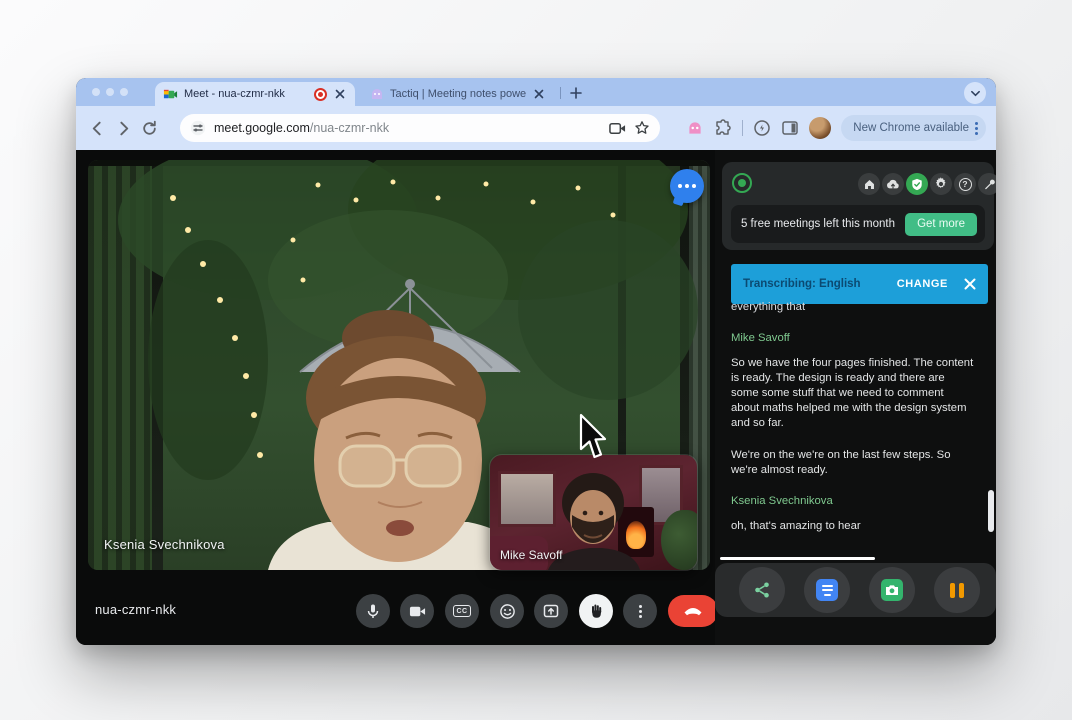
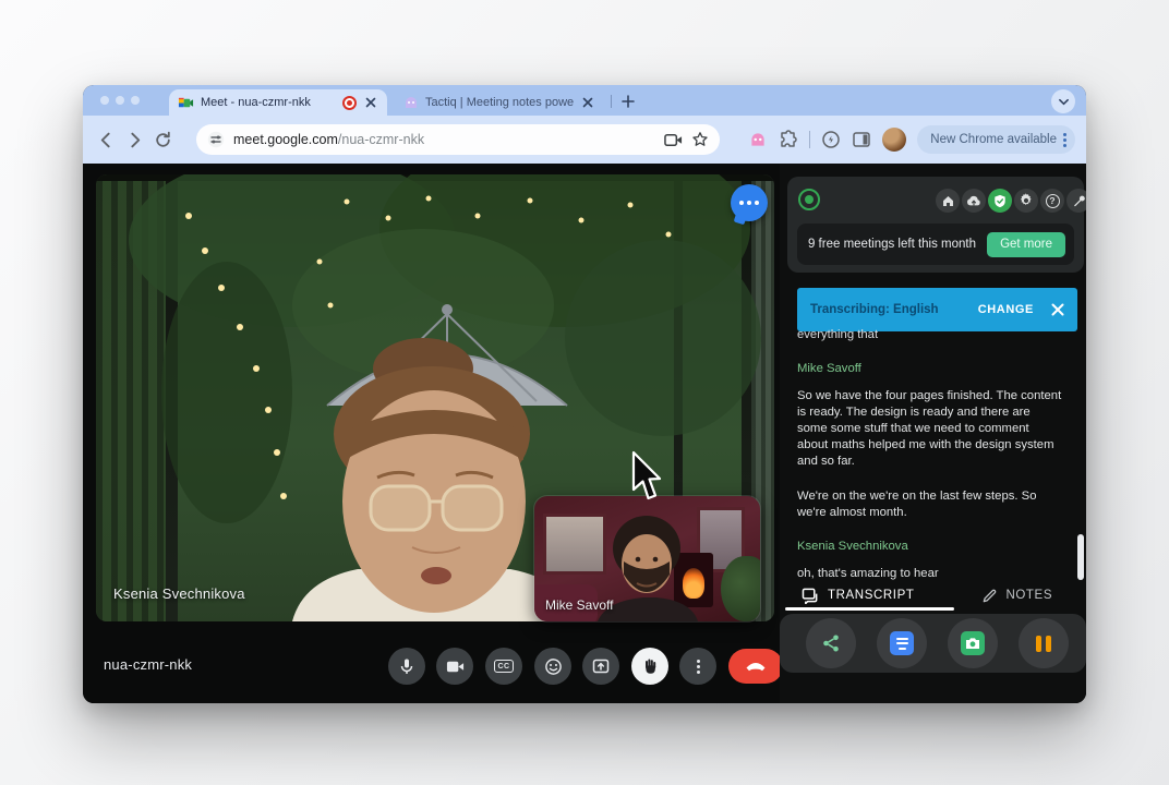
  Meet - nua-czmr-nkk
  Tactiq | Meeting notes powe
  meet.google.com/nua-czmr-nkk
  New Chrome available
  Ksenia Svechnikova
  Mike Savoff
  nua-czmr-nkk
  ?
- 5 free meetings left this month
+ 9 free meetings left this month
  Get more
  Transcribing: English
  CHANGE
  everything that
  Mike Savoff
  So we have the four pages finished. The content is ready. The design is ready and there are some some stuff that we need to comment about maths helped me with the design system and so far.
- We're on the we're on the last few steps. So we're almost ready.
+ We're on the we're on the last few steps. So we're almost month.
  Ksenia Svechnikova
  oh, that's amazing to hear
+ TRANSCRIPT
+ NOTES
